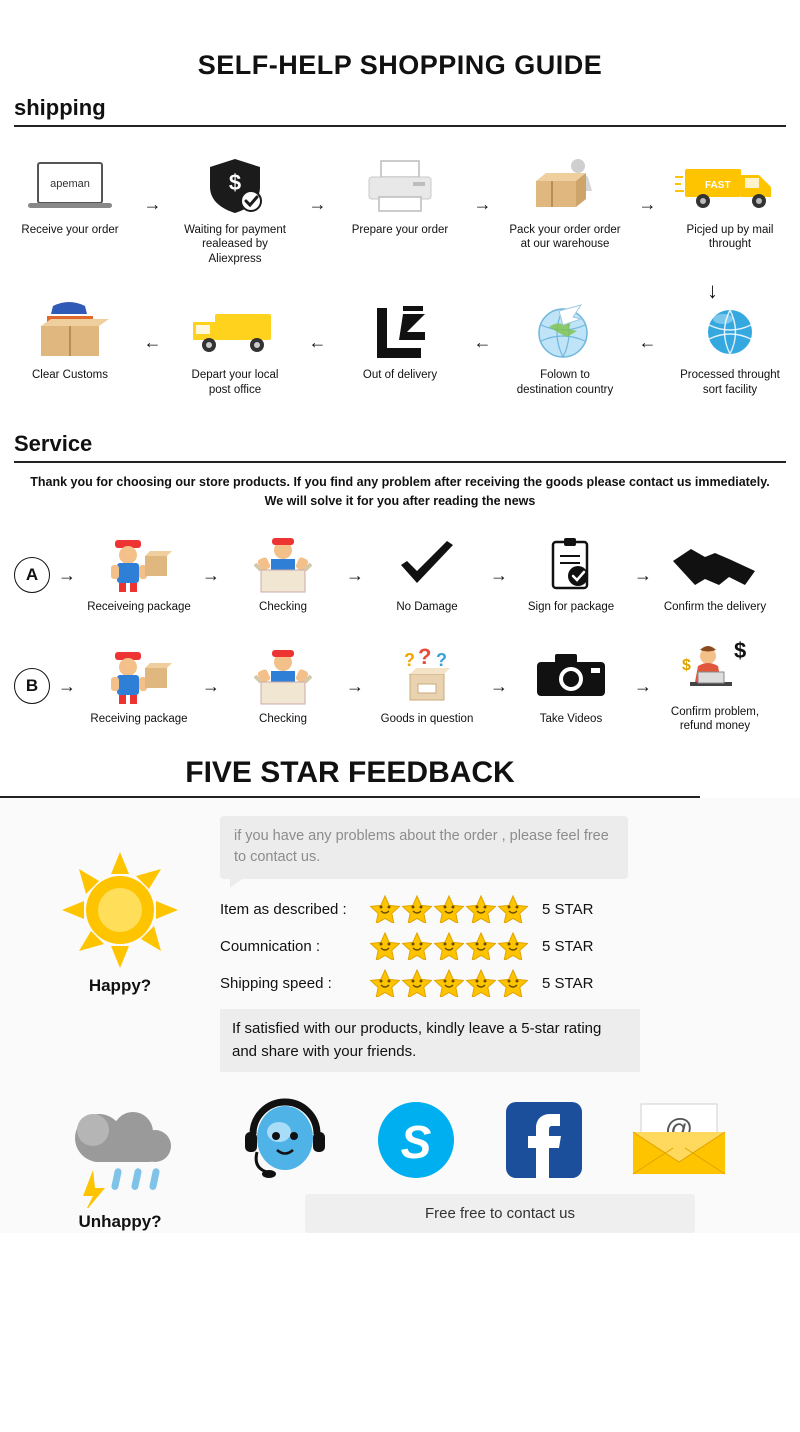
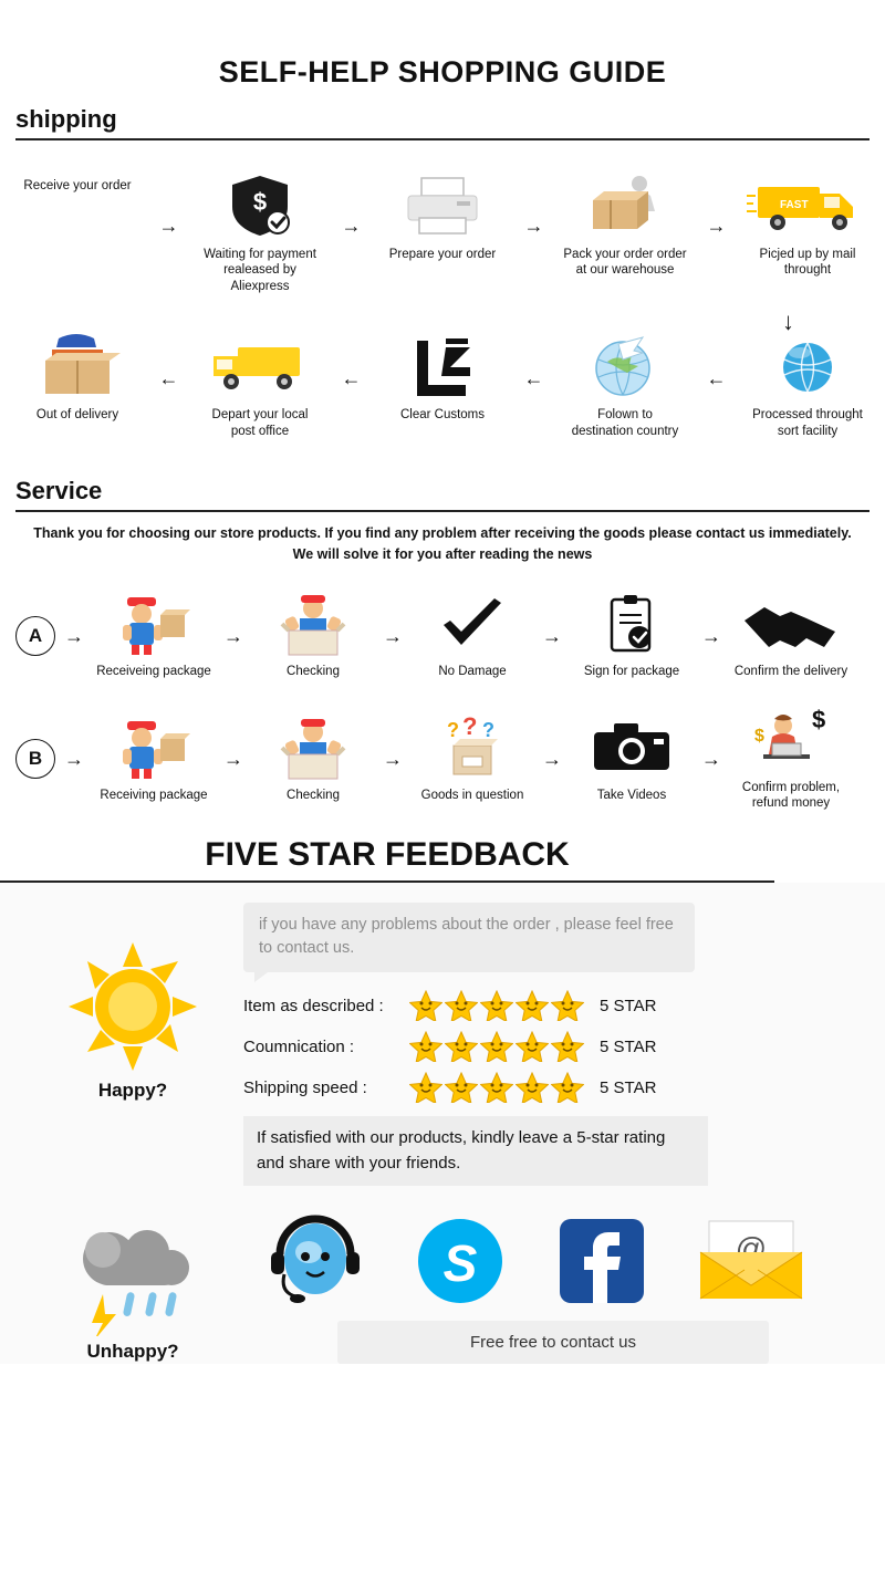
  SELF-HELP SHOPPING GUIDE
  shipping
- apeman
  Receive your order
  →
  $
  Waiting for payment
  realeased by Aliexpress
  →
  Prepare your order
  →
  Pack your order order
  at our warehouse
  →
  FAST
  Picjed up by mail throught
  ↓
- Clear Customs
+ Out of delivery
  ←
  Depart your local
  post office
  ←
- Out of delivery
+ Clear Customs
  ←
  Folown to
  destination country
  ←
  Processed throught
  sort facility
  Service
  Thank you for choosing our store products. If you find any problem after receiving the goods please contact us immediately. We will solve it for you after reading the news
  A
  →
  Receiveing package
  →
  Checking
  →
  No Damage
  →
  Sign for package
  →
  Confirm the delivery
  B
  →
  Receiving package
  →
  Checking
  →
  ?
  ?
  ?
  Goods in question
  →
  Take Videos
  →
  $
  $
  Confirm problem,
  refund money
  FIVE STAR FEEDBACK
  Happy?
  if you have any problems about the order , please feel free to contact us.
  Item as described :
  5 STAR
  Coumnication :
  5 STAR
  Shipping speed :
  5 STAR
  If satisfied with our products, kindly leave a 5-star rating and share with your friends.
  Unhappy?
  S
  @
  Free free to contact us
